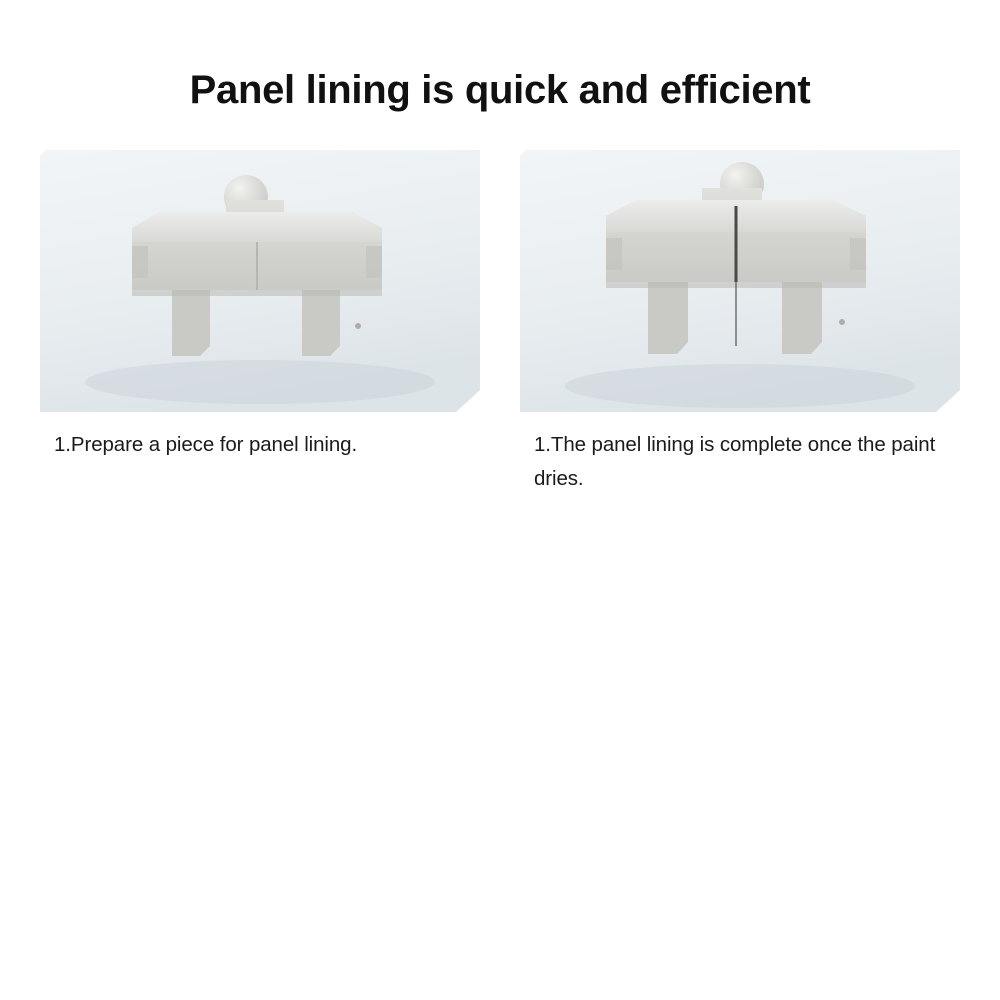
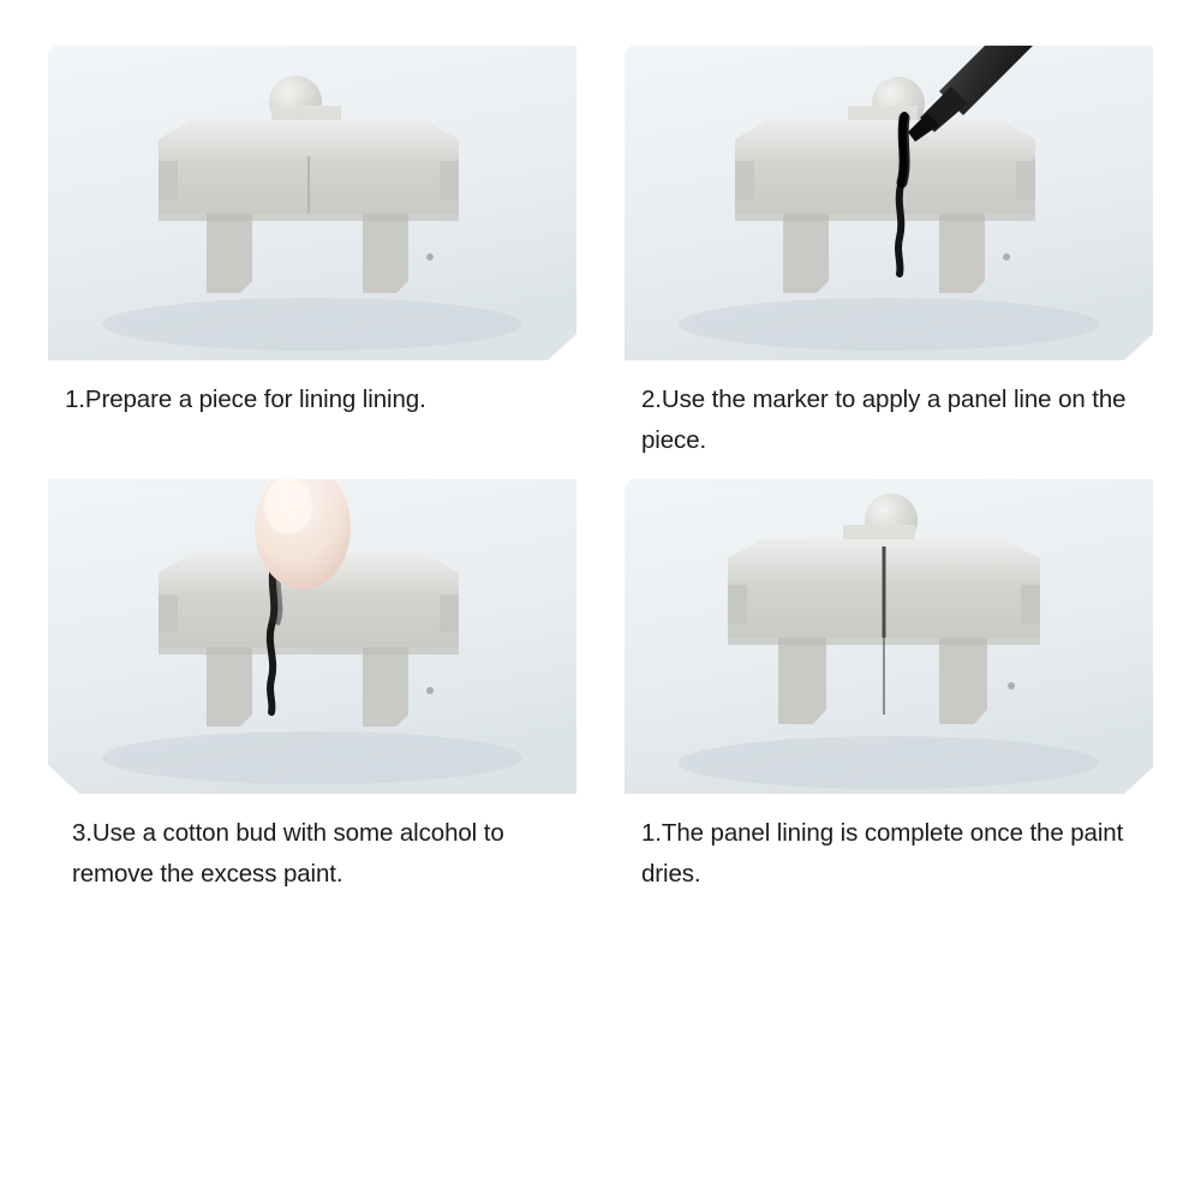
- Panel lining is quick and efficient
- 1.Prepare a piece for panel lining.
+ 1.Prepare a piece for lining lining.
+ 2.Use the marker to apply a panel line on the piece.
+ 3.Use a cotton bud with some alcohol to remove the excess paint.
  1.The panel lining is complete once the paint dries.
